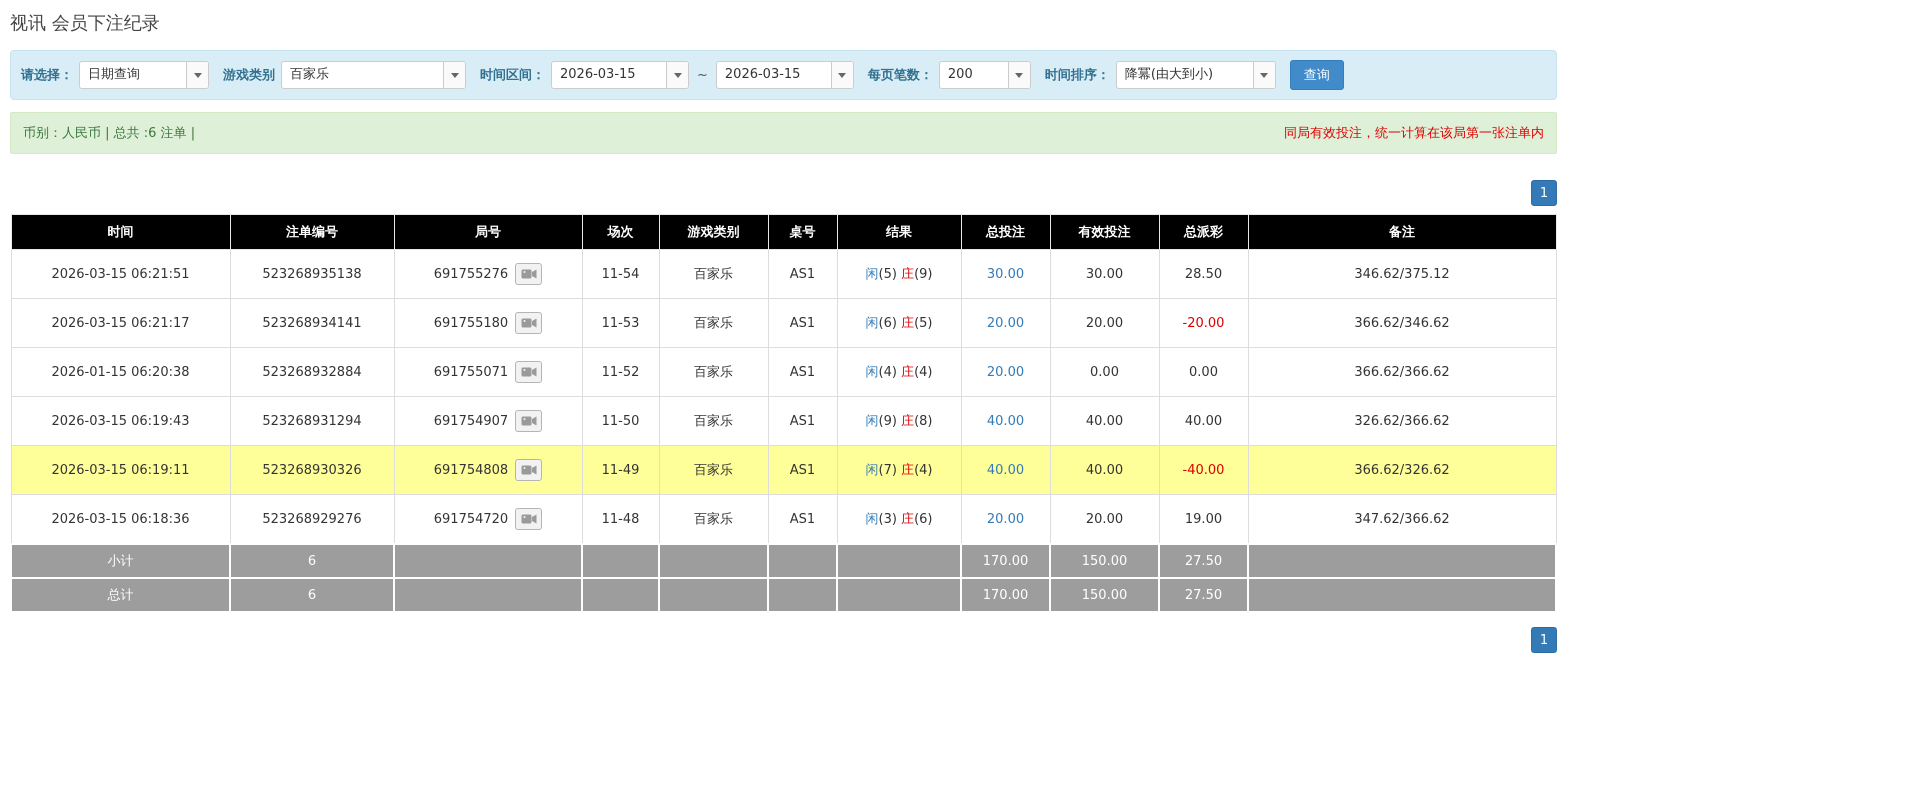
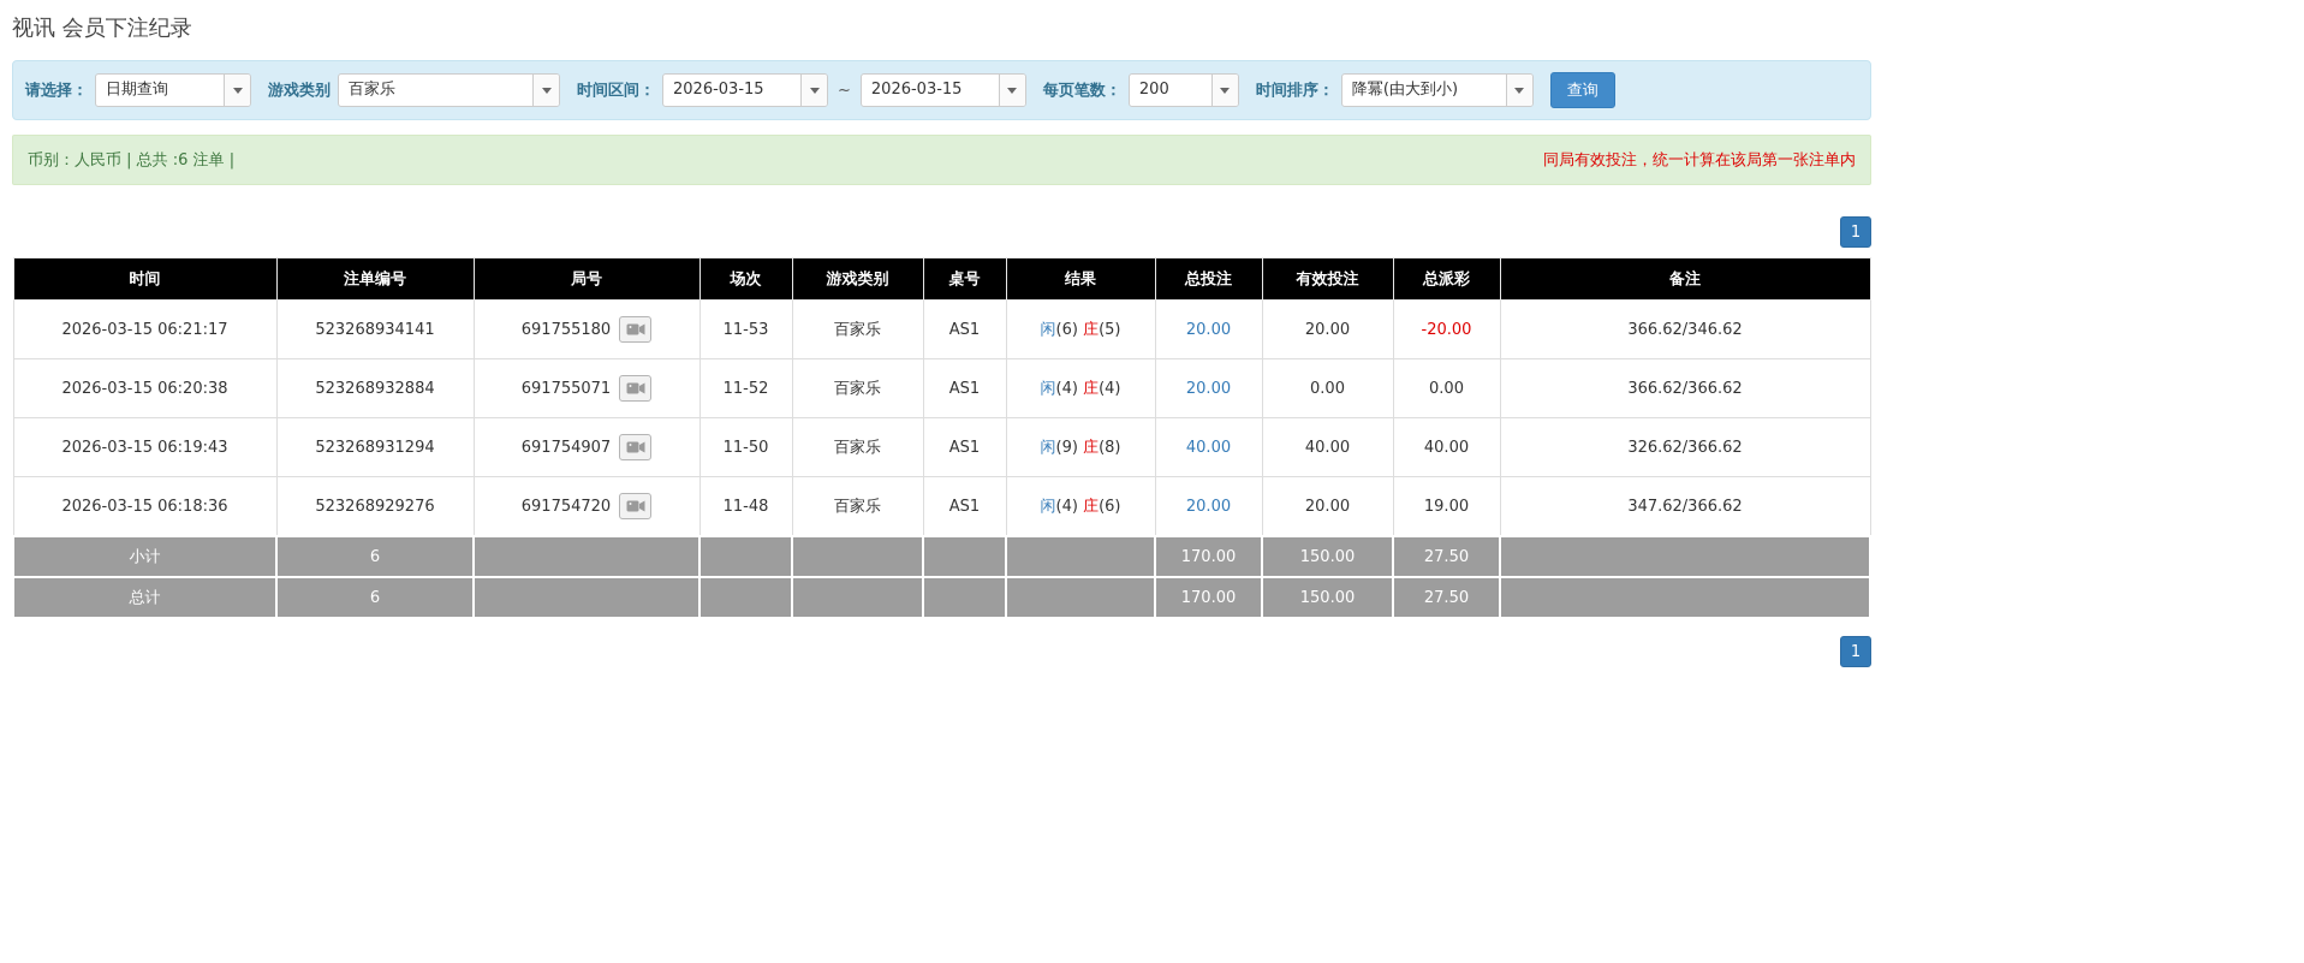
  视讯 会员下注纪录
  请选择：
  日期查询
  游戏类别
  百家乐
  时间区间：
  2026-03-15
  ~
  2026-03-15
  每页笔数：
  200
  时间排序：
  降冪(由大到小)
  查询
  币别：人民币 | 总共 :6 注单 |
  同局有效投注，统一计算在该局第一张注单内
  1
  时间	注单编号	局号	场次	游戏类别	桌号	结果	总投注	有效投注	总派彩	备注
- 2026-03-15 06:21:51	523268935138	691755276	11-54	百家乐	AS1	闲(5) 庄(9)	30.00	30.00	28.50	346.62/375.12
  2026-03-15 06:21:17	523268934141	691755180	11-53	百家乐	AS1	闲(6) 庄(5)	20.00	20.00	-20.00	366.62/346.62
- 2026-01-15 06:20:38	523268932884	691755071	11-52	百家乐	AS1	闲(4) 庄(4)	20.00	0.00	0.00	366.62/366.62
+ 2026-03-15 06:20:38	523268932884	691755071	11-52	百家乐	AS1	闲(4) 庄(4)	20.00	0.00	0.00	366.62/366.62
  2026-03-15 06:19:43	523268931294	691754907	11-50	百家乐	AS1	闲(9) 庄(8)	40.00	40.00	40.00	326.62/366.62
- 2026-03-15 06:19:11	523268930326	691754808	11-49	百家乐	AS1	闲(7) 庄(4)	40.00	40.00	-40.00	366.62/326.62
- 2026-03-15 06:18:36	523268929276	691754720	11-48	百家乐	AS1	闲(3) 庄(6)	20.00	20.00	19.00	347.62/366.62
+ 2026-03-15 06:18:36	523268929276	691754720	11-48	百家乐	AS1	闲(4) 庄(6)	20.00	20.00	19.00	347.62/366.62
  小计	6						170.00	150.00	27.50
  总计	6						170.00	150.00	27.50
  1
